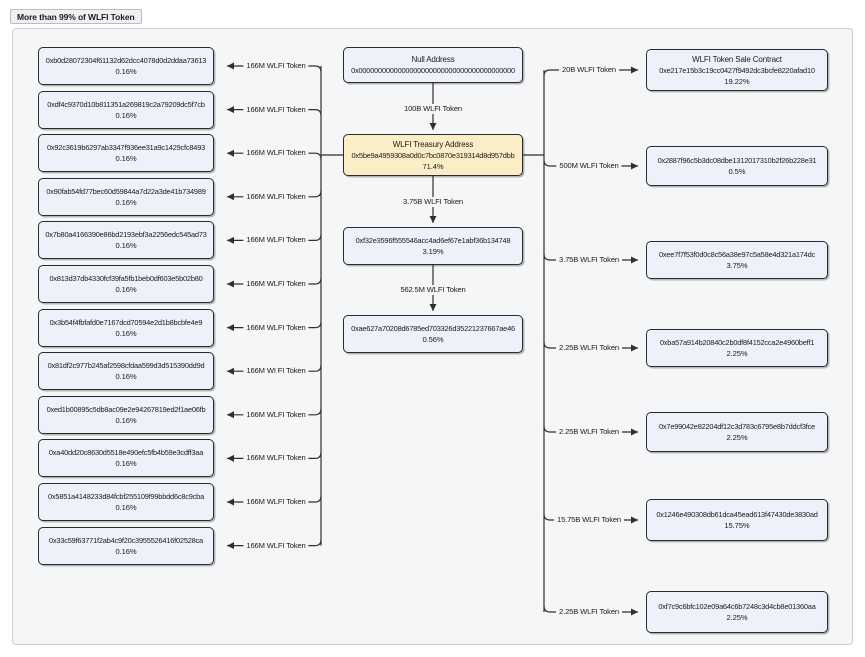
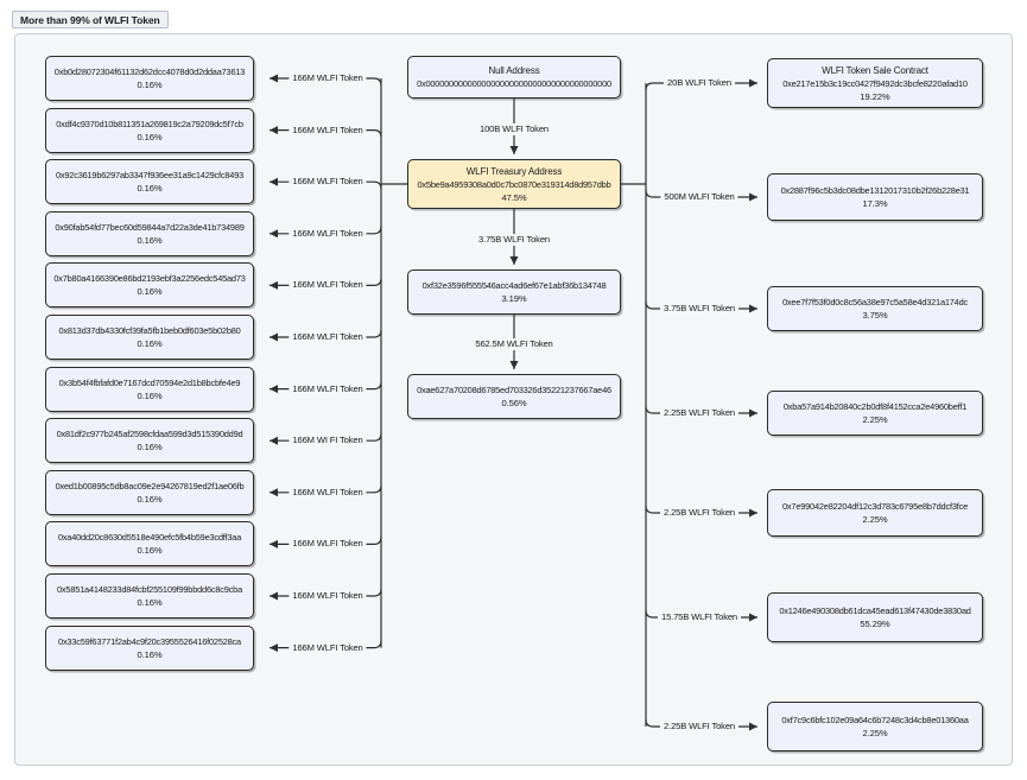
  More than 99% of WLFI Token
  0xb0d28072304f61132d62dcc4078d0d2ddaa73613
  0.16%
  0xdf4c9370d10b811351a269819c2a79209dc5f7cb
  0.16%
  0x92c3619b6297ab3347f936ee31a9c1429cfc8493
  0.16%
  0x90fab54fd77bec60d59844a7d22a3de41b734989
  0.16%
  0x7b80a4166390e86bd2193ebf3a2256edc545ad73
  0.16%
  0x813d37db4330fcf39fa5fb1beb0df603e5b02b80
  0.16%
  0x3b54f4fbfafd0e7167dcd70594e2d1b8bcbfe4e9
  0.16%
  0x81df2c977b245af2598cfdaa599d3d515390dd9d
  0.16%
  0xed1b00895c5db8ac09e2e94267819ed2f1ae06fb
  0.16%
  0xa40dd20c8630d5518e490efc5fb4b59e3cdff3aa
  0.16%
  0x5851a4148233d84fcbf255109f99bbdd6c8c9cba
  0.16%
  0x33c59f63771f2ab4c9f20c3955526416f02528ca
  0.16%
  Null Address
  0x0000000000000000000000000000000000000000
  WLFI Treasury Address
  0x5be9a4959308a0d0c7bc0870e319314d8d957dbb
- 71.4%
+ 47.5%
  0xf32e3596f555546acc4ad6ef67e1abf36b134748
  3.19%
  0xae627a70208d6785ed703326d35221237667ae46
  0.56%
  WLFI Token Sale Contract
  0xe217e15b3c19cc0427f9492dc3bcfe8220afad10
  19.22%
  0x2887f96c5b3dc08dbe1312017310b2f26b228e31
- 0.5%
+ 17.3%
  0xee7f7f53f0d0c8c56a38e97c5a58e4d321a174dc
  3.75%
  0xba57a914b20840c2b0df8f4152cca2e4960beff1
  2.25%
  0x7e99042e82204df12c3d783c6795e8b7ddcf3fce
  2.25%
  0x1246e490308db61dca45ead613f47430de3830ad
- 15.75%
+ 55.29%
  0xf7c9c6bfc102e09a64c6b7248c3d4cb8e01360aa
  2.25%
  166M WLFI Token
  166M WLFI Token
  166M WLFI Token
  166M WLFI Token
  166M WLFI Token
  166M WLFI Token
  166M WLFI Token
  166M WI FI Token
  166M WLFI Token
  166M WLFI Token
  166M WLFI Token
  166M WLFI Token
  100B WLFI Token
  3.75B WLFI Token
  562.5M WLFI Token
  20B WLFI Token
  500M WLFI Token
  3.75B WLFI Token
  2.25B WLFI Token
  2.25B WLFI Token
  15.75B WLFI Token
  2.25B WLFI Token
